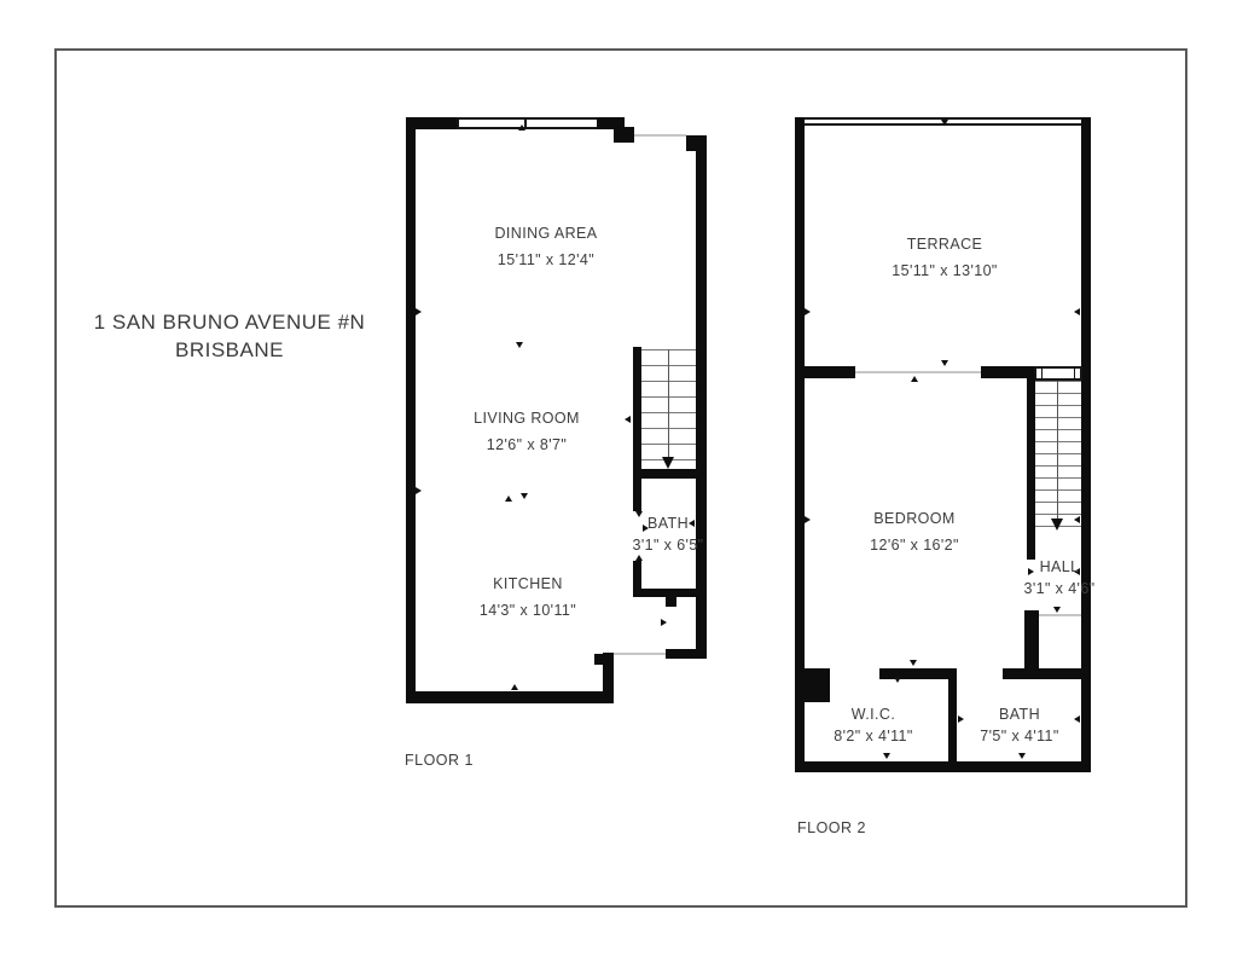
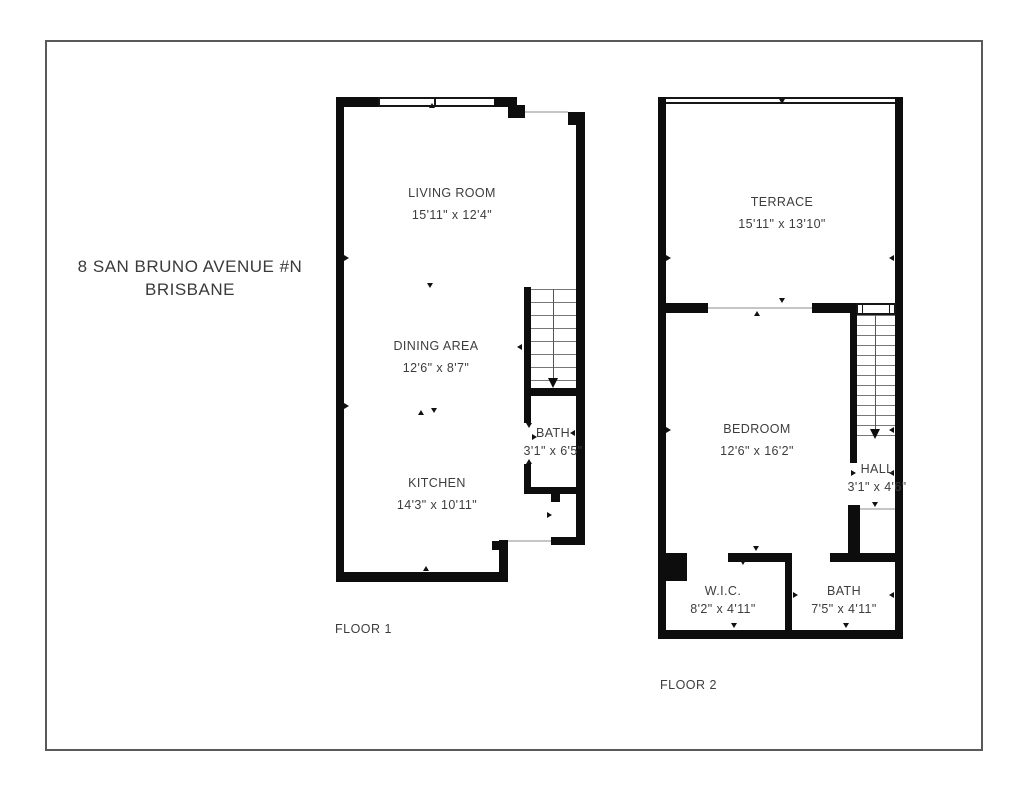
- 1 SAN BRUNO AVENUE #N
+ 8 SAN BRUNO AVENUE #N
  BRISBANE
- DINING AREA
+ LIVING ROOM
  15'11" x 12'4"
- LIVING ROOM
+ DINING AREA
  12'6" x 8'7"
  KITCHEN
  14'3" x 10'11"
  BATH
  3'1" x 6'5"
  FLOOR 1
  TERRACE
  15'11" x 13'10"
  BEDROOM
  12'6" x 16'2"
  HALL
  3'1" x 4'6"
  W.I.C.
  8'2" x 4'11"
  BATH
  7'5" x 4'11"
  FLOOR 2
